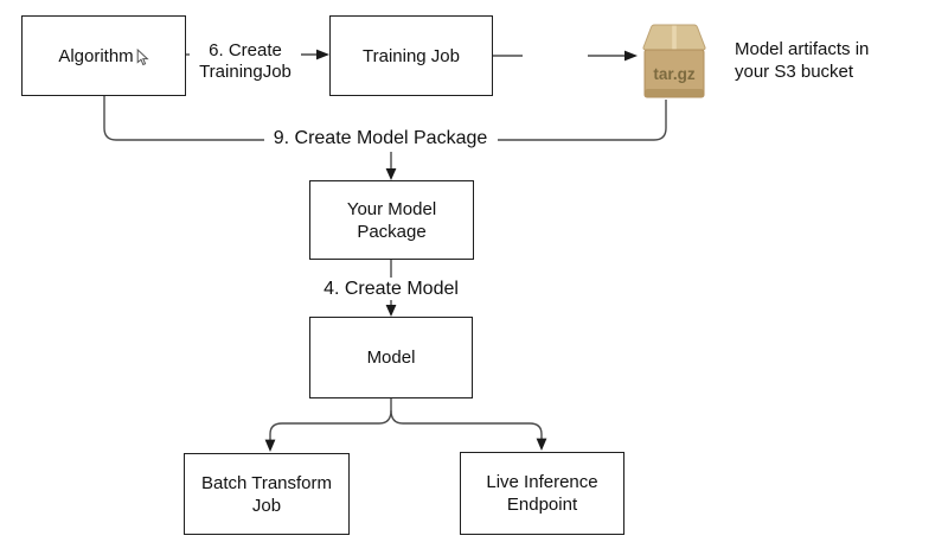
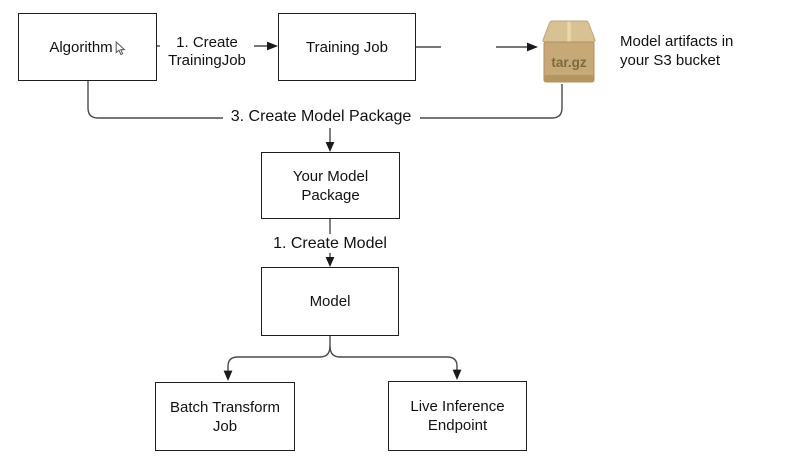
  Algorithm
  Training Job
  Your Model
  Package
  Model
  Batch Transform
  Job
  Live Inference
  Endpoint
- 6. Create
+ 1. Create
  TrainingJob
- 9. Create Model Package
+ 3. Create Model Package
- 4. Create Model
+ 1. Create Model
  tar.gz
  Model artifacts in
  your S3 bucket
